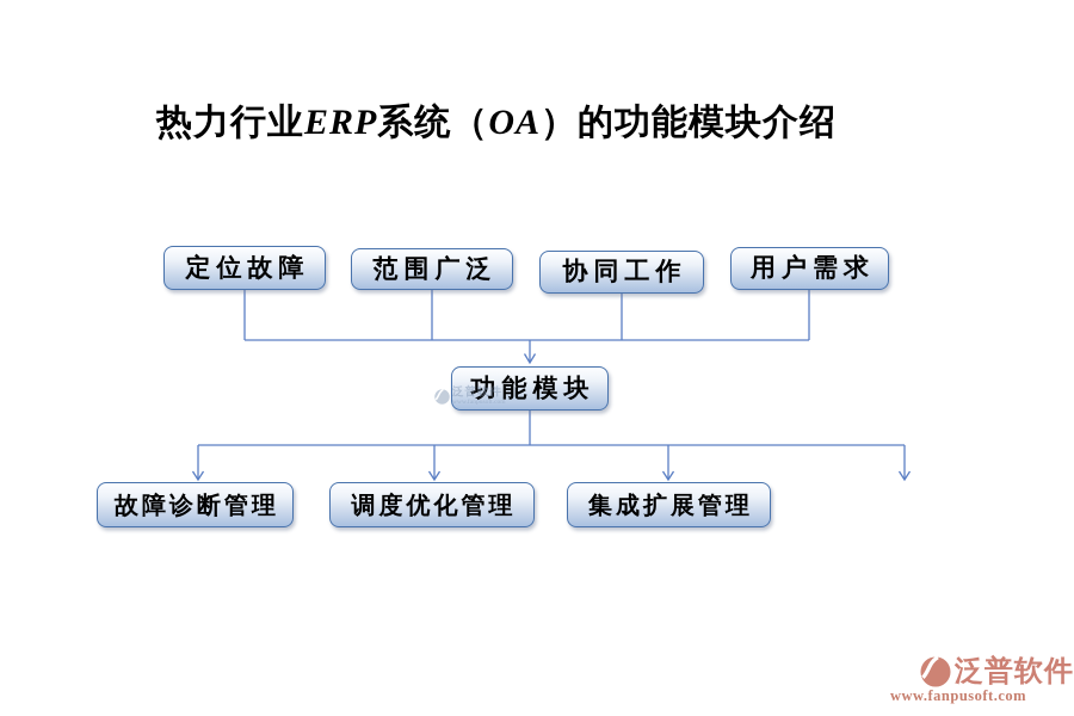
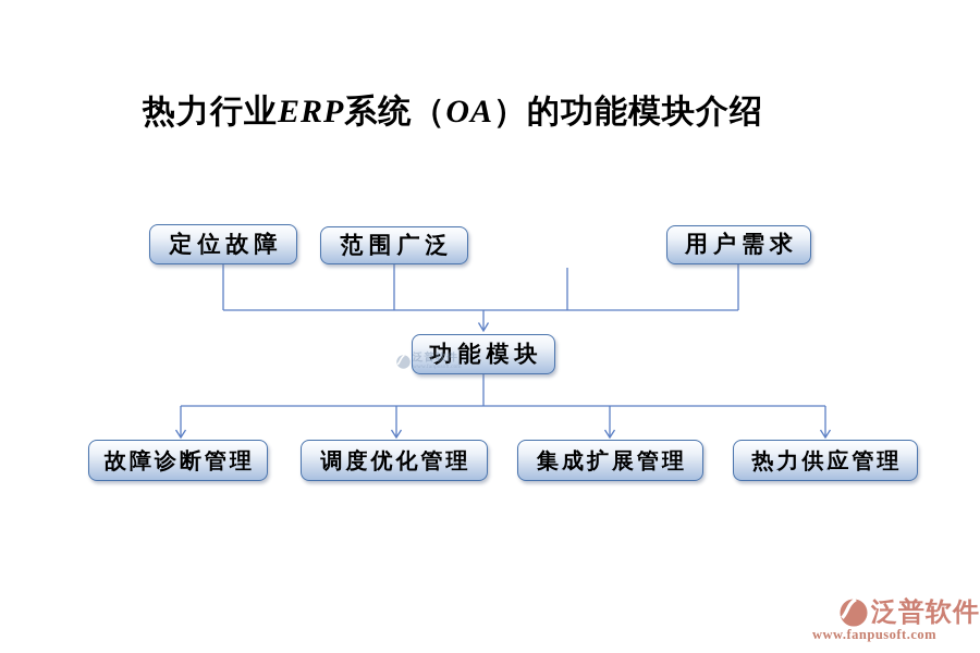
  热力行业ERP系统（OA）的功能模块介绍
  定位故障
  范围广泛
- 协同工作
  用户需求
  功能模块
  泛普软件
  故障诊断管理
  调度优化管理
  集成扩展管理
+ 热力供应管理
  泛普软件
  www.fanpusoft.com
